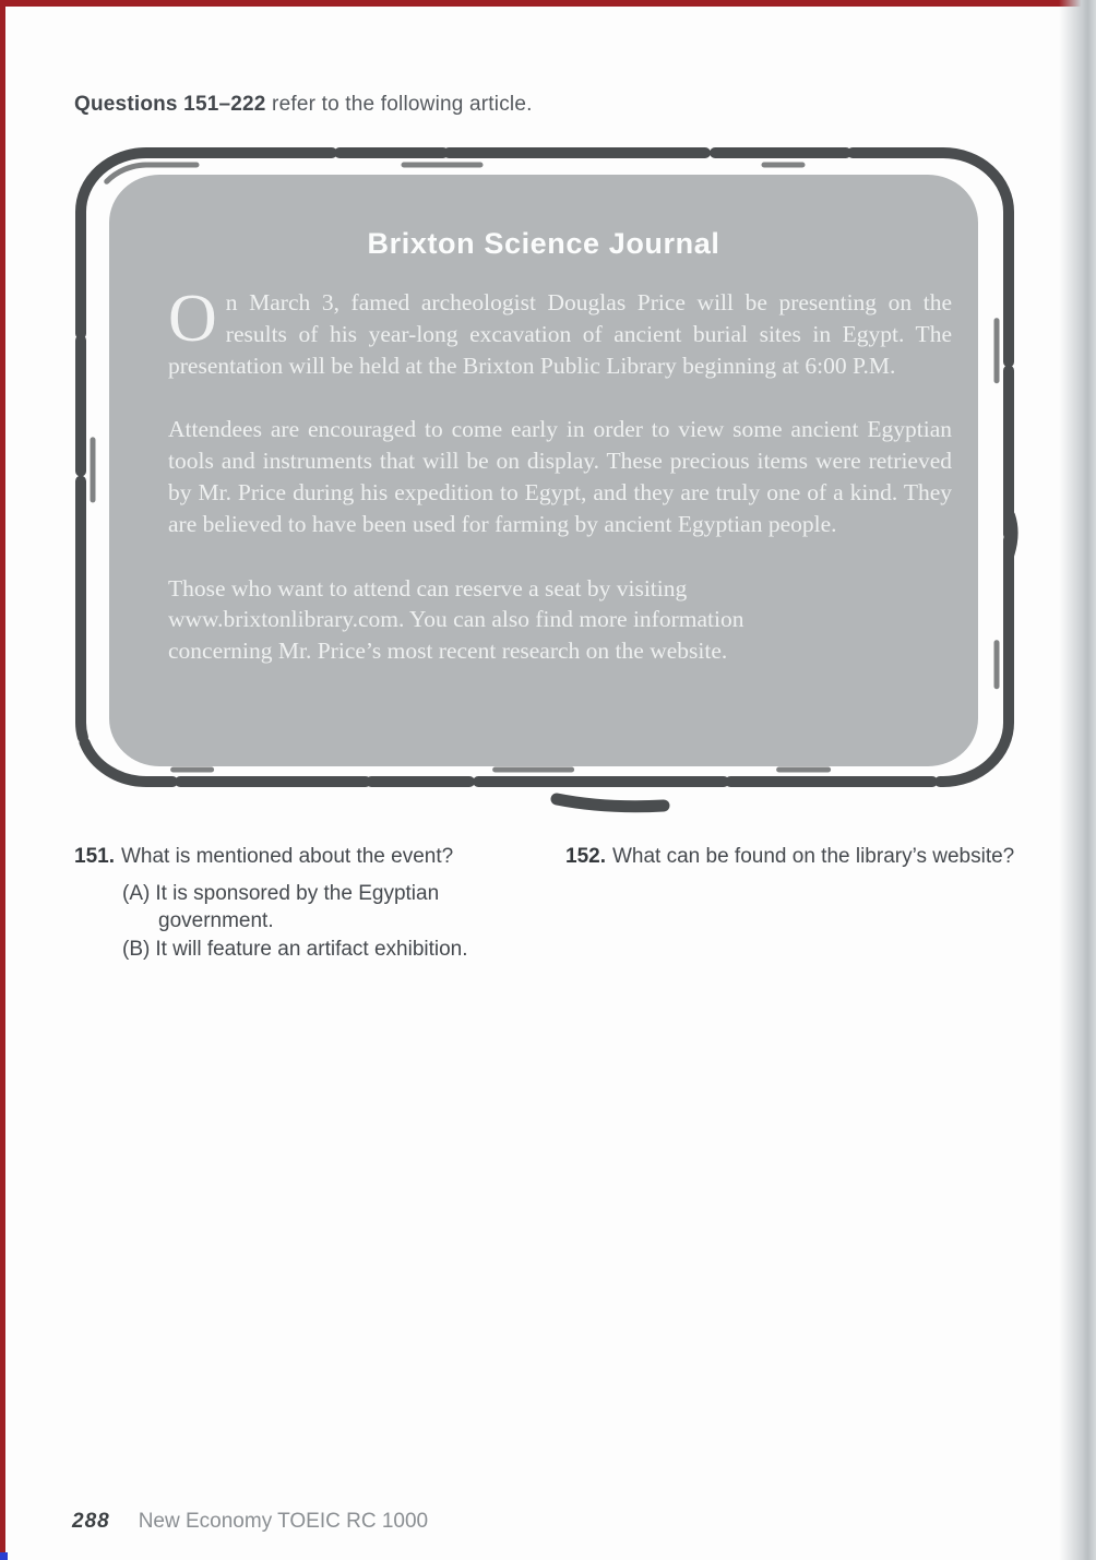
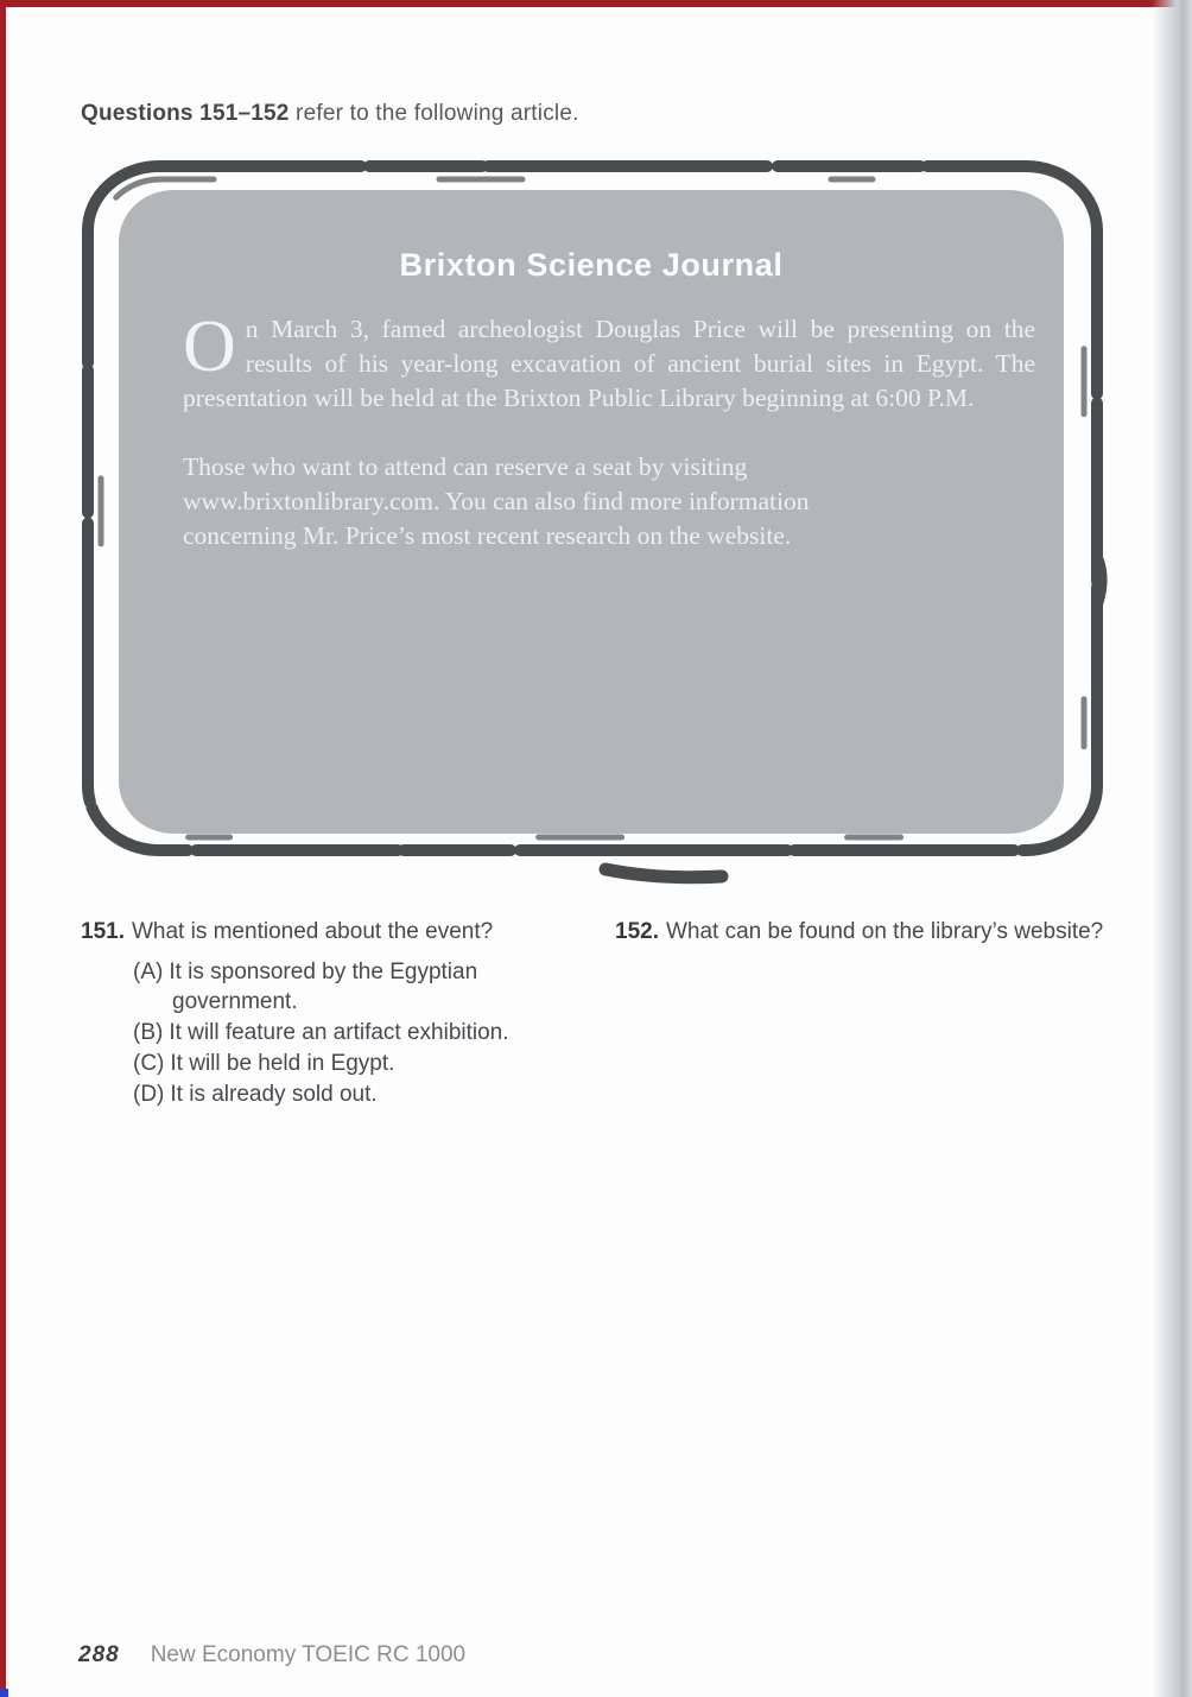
- Questions 151–222 refer to the following article.
+ Questions 151–152 refer to the following article.
  Brixton Science Journal
  O
  n March 3, famed archeologist Douglas Price will be presenting on the results of his year-long excavation of ancient burial sites in Egypt. The presentation will be held at the Brixton Public Library beginning at 6:00 P.M.
- Attendees are encouraged to come early in order to view some ancient Egyptian tools and instruments that will be on display. These precious items were retrieved by Mr. Price during his expedition to Egypt, and they are truly one of a kind. They are believed to have been used for farming by ancient Egyptian people.
  Those who want to attend can reserve a seat by visiting www.brixtonlibrary.com. You can also find more information concerning Mr. Price’s most recent research on the website.
  151. What is mentioned about the event?
  (A) It is sponsored by the Egyptian government.
  (B) It will feature an artifact exhibition.
+ (C) It will be held in Egypt.
+ (D) It is already sold out.
  152. What can be found on the library’s website?
  288 New Economy TOEIC RC 1000
